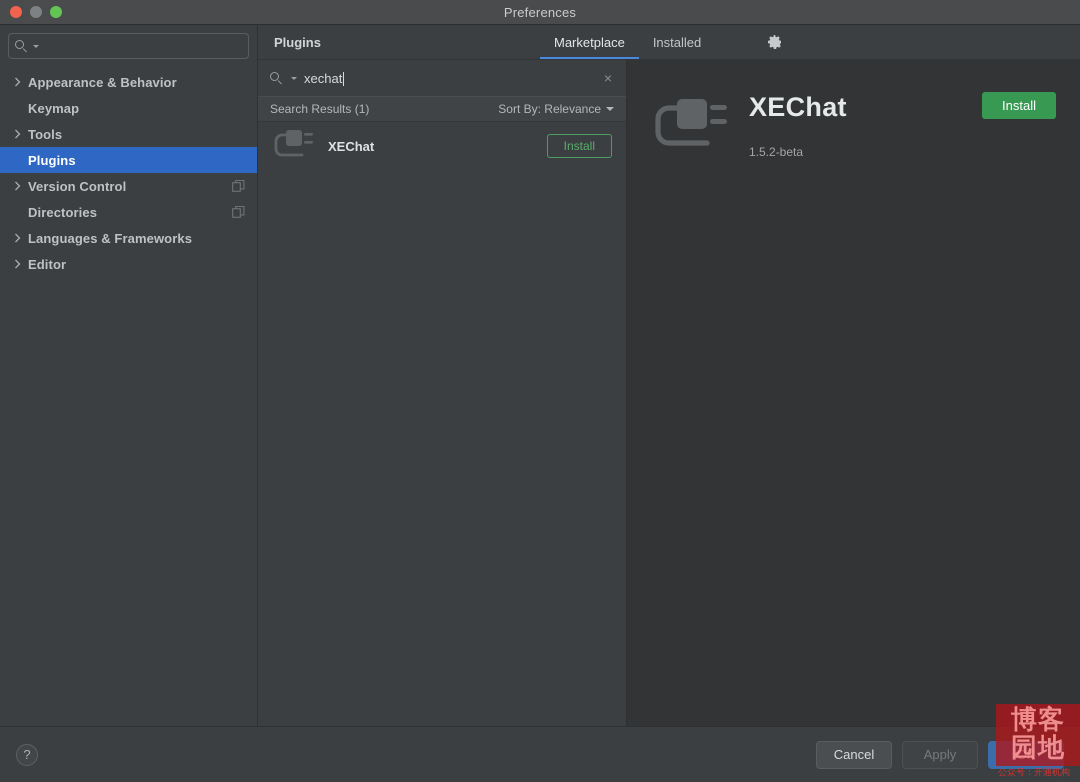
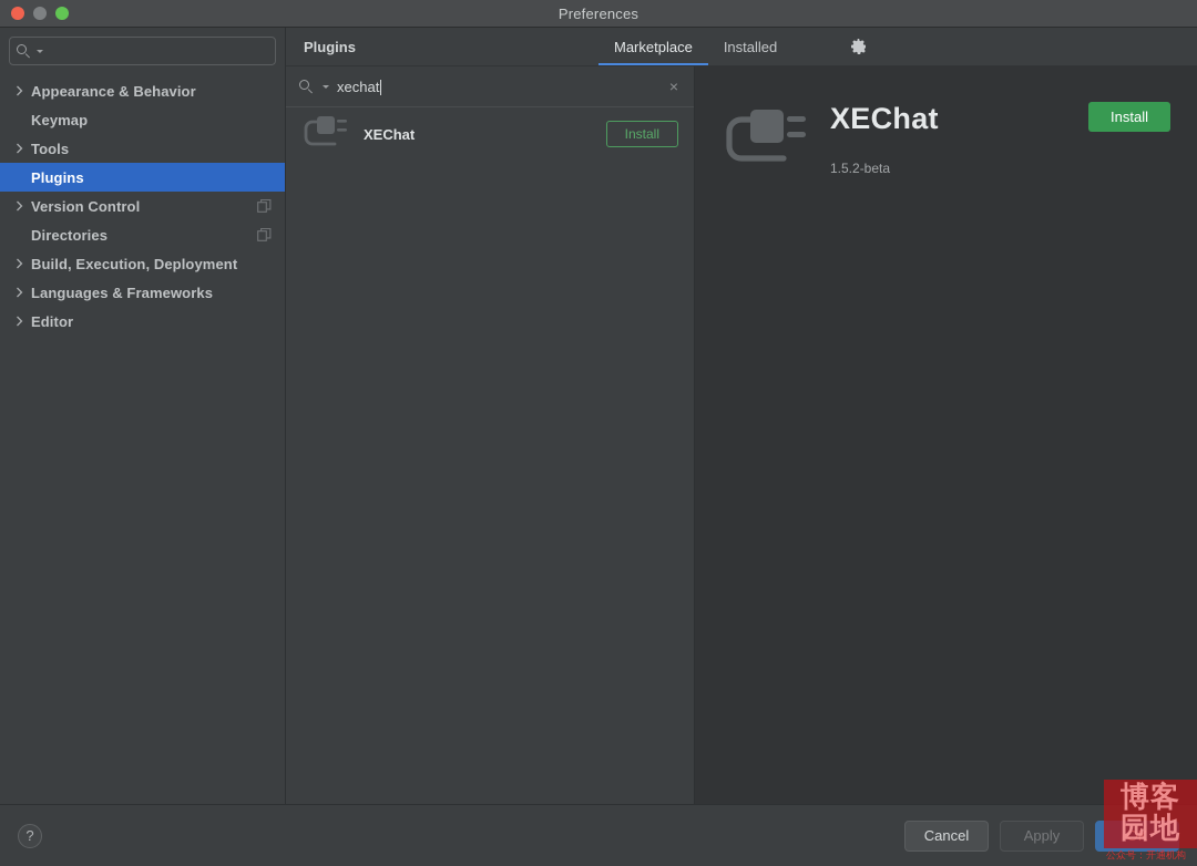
  Preferences
  Appearance & Behavior
  Keymap
  Tools
  Plugins
  Version Control
  Directories
+ Build, Execution, Deployment
  Languages & Frameworks
  Editor
  Plugins
  Marketplace
  Installed
  xechat
  ×
- Search Results (1)
- Sort By: Relevance
  XEChat
  Install
  XEChat
  1.5.2-beta
  Install
  ?
  Cancel
  Apply
  OK
  博客
  园地
  公众号：开通机构
